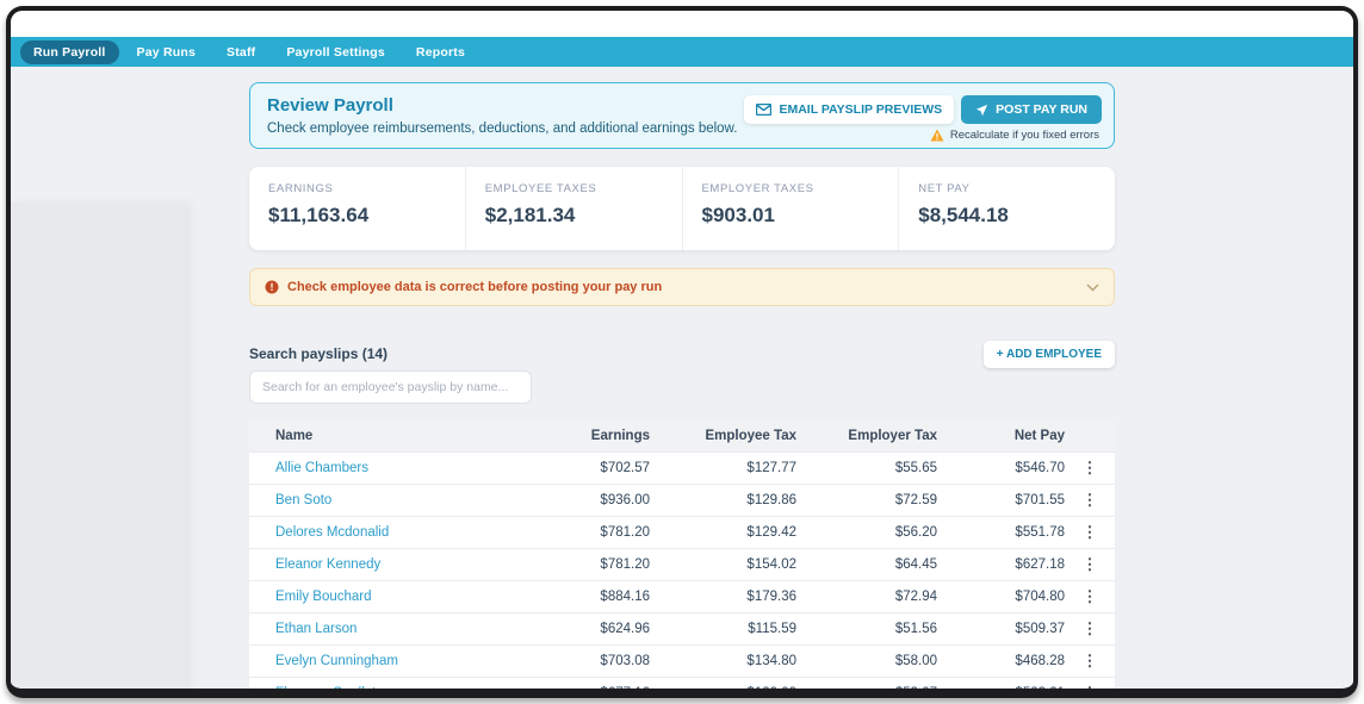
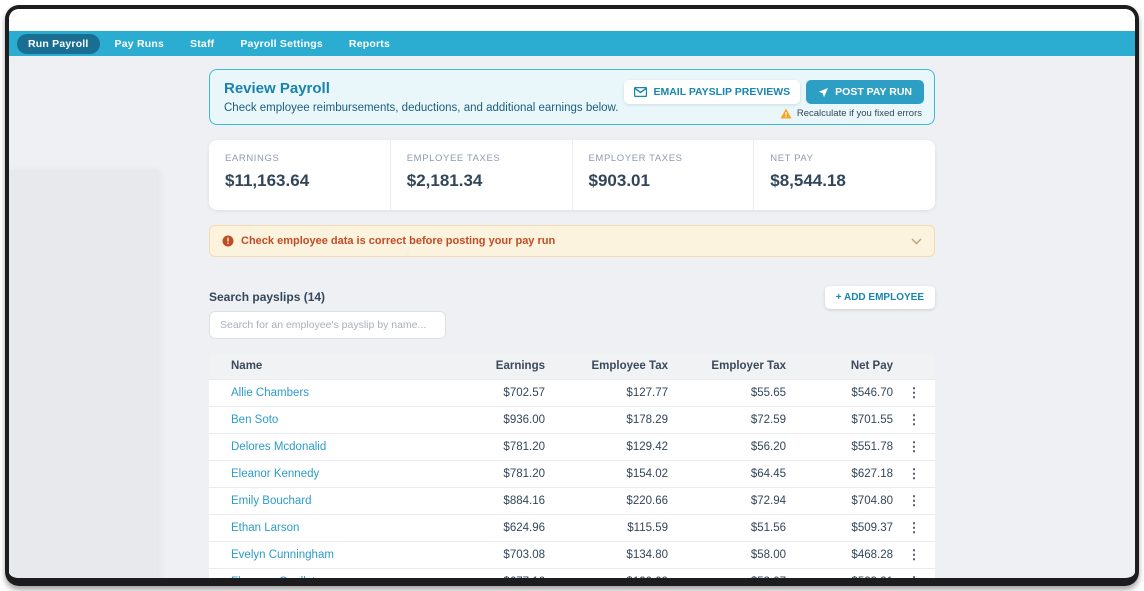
  Run Payroll
  Pay Runs
  Staff
  Payroll Settings
  Reports
  Review Payroll
  Check employee reimbursements, deductions, and additional earnings below.
  EMAIL PAYSLIP PREVIEWS
  POST PAY RUN
  Recalculate if you fixed errors
  EARNINGS
  $11,163.64
  EMPLOYEE TAXES
  $2,181.34
  EMPLOYER TAXES
  $903.01
  NET PAY
  $8,544.18
  Check employee data is correct before posting your pay run
  Search payslips (14)
  Search for an employee's payslip by name...
  + ADD EMPLOYEE
  Name
  Earnings
  Employee Tax
  Employer Tax
  Net Pay
  Allie Chambers
  $702.57
  $127.77
  $55.65
  $546.70
  ⋮
  Ben Soto
  $936.00
- $129.86
+ $178.29
  $72.59
  $701.55
  ⋮
  Delores Mcdonalid
  $781.20
  $129.42
  $56.20
  $551.78
  ⋮
  Eleanor Kennedy
  $781.20
  $154.02
  $64.45
  $627.18
  ⋮
  Emily Bouchard
  $884.16
- $179.36
+ $220.66
  $72.94
  $704.80
  ⋮
  Ethan Larson
  $624.96
  $115.59
  $51.56
  $509.37
  ⋮
  Evelyn Cunningham
  $703.08
  $134.80
  $58.00
  $468.28
  ⋮
